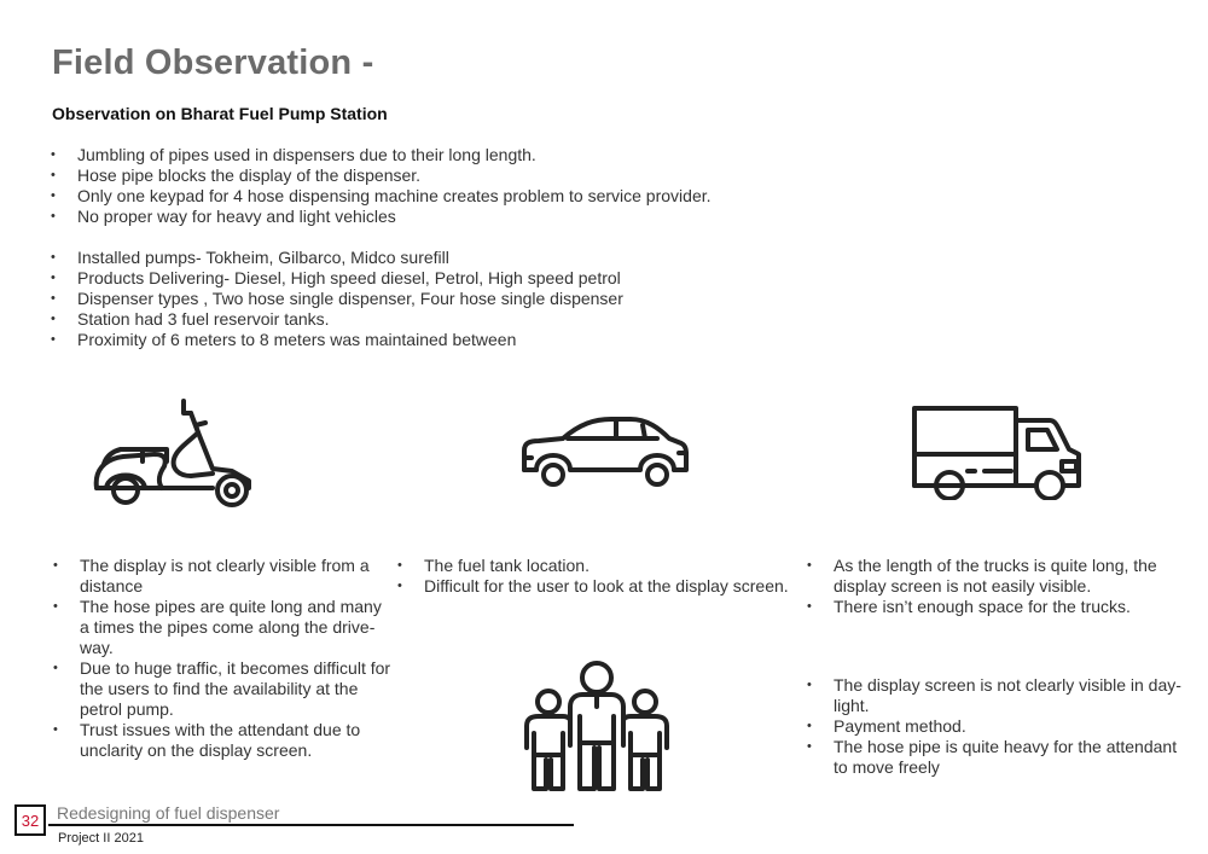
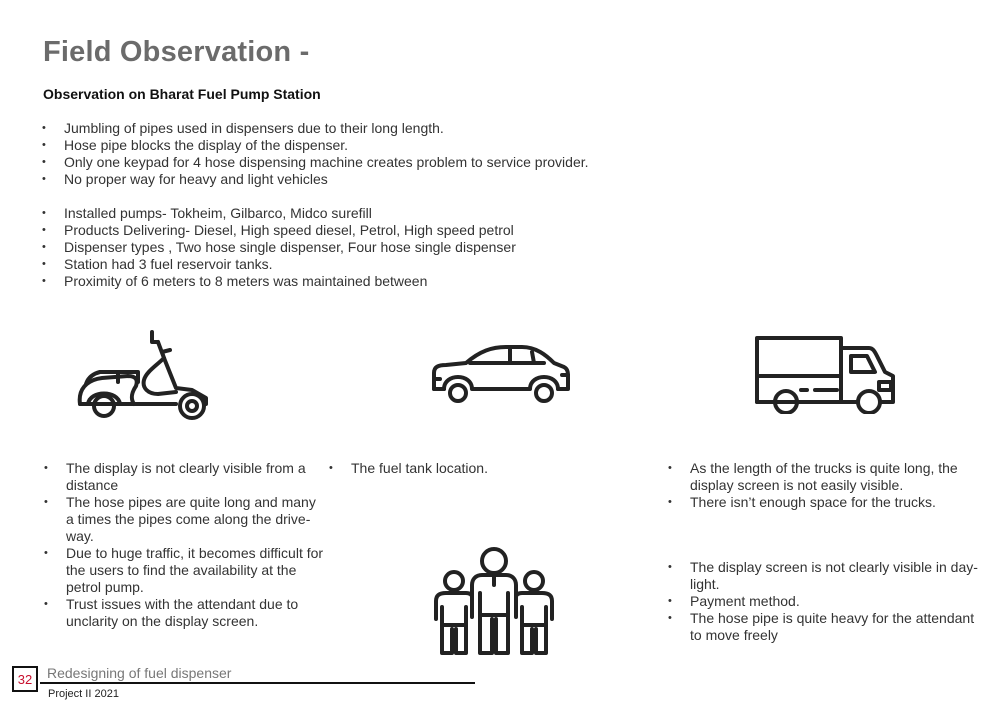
  Field Observation -
  Observation on Bharat Fuel Pump Station
  Jumbling of pipes used in dispensers due to their long length.
  Hose pipe blocks the display of the dispenser.
  Only one keypad for 4 hose dispensing machine creates problem to service provider.
  No proper way for heavy and light vehicles
  Installed pumps- Tokheim, Gilbarco, Midco surefill
  Products Delivering- Diesel, High speed diesel, Petrol, High speed petrol
  Dispenser types , Two hose single dispenser, Four hose single dispenser
  Station had 3 fuel reservoir tanks.
  Proximity of 6 meters to 8 meters was maintained between
  The display is not clearly visible from a distance
  The hose pipes are quite long and many a times the pipes come along the drive-way.
  Due to huge traffic, it becomes difficult for the users to find the availability at the petrol pump.
  Trust issues with the attendant due to unclarity on the display screen.
  The fuel tank location.
- Difficult for the user to look at the display screen.
  As the length of the trucks is quite long, the display screen is not easily visible.
  There isn’t enough space for the trucks.
  The display screen is not clearly visible in day-light.
  Payment method.
  The hose pipe is quite heavy for the attendant to move freely
  32
  Redesigning of fuel dispenser
  Project II 2021
